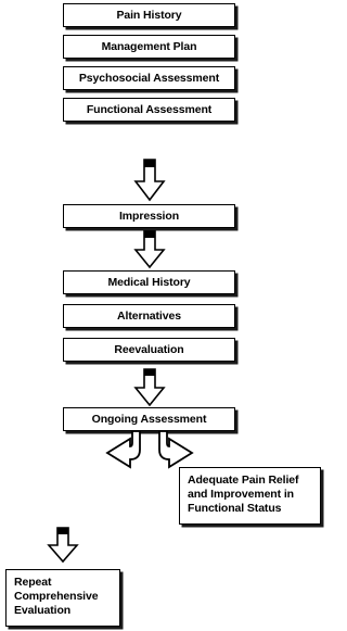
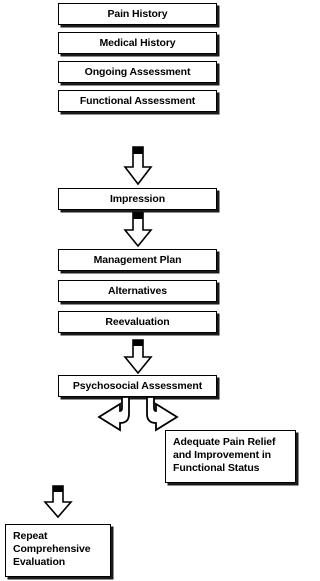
  Pain History
- Management Plan
+ Medical History
- Psychosocial Assessment
+ Ongoing Assessment
  Functional Assessment
  Impression
- Medical History
+ Management Plan
  Alternatives
  Reevaluation
- Ongoing Assessment
+ Psychosocial Assessment
  Adequate Pain Relief
  and Improvement in
  Functional Status
  Repeat
  Comprehensive
  Evaluation
